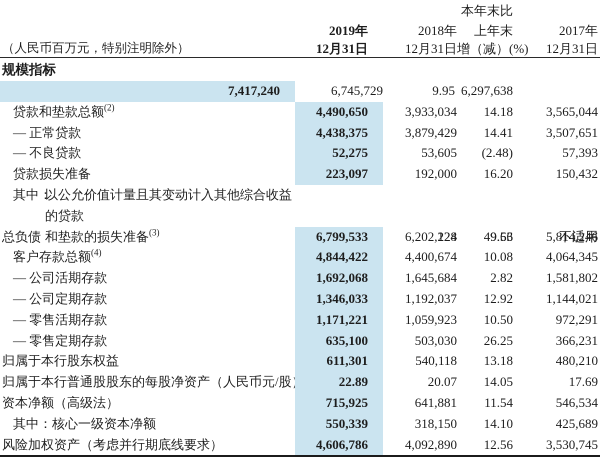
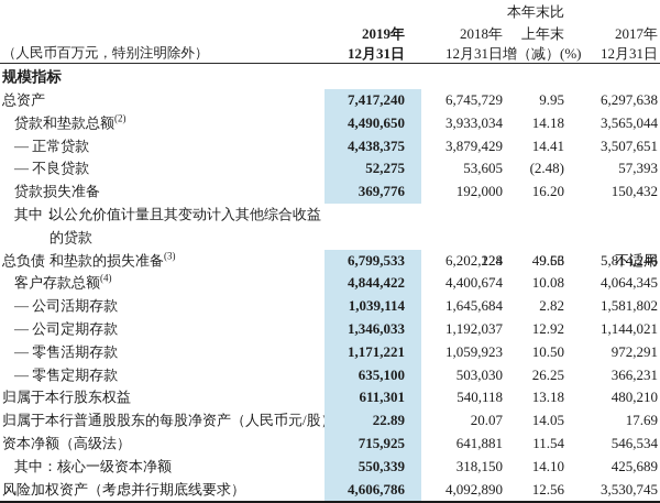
  本年末比
  2019年
  2018年
  上年末
  2017年
  （人民币百万元，特别注明除外）
  12月31日
  12月31日
  增（减）(
  12月31日
  规模指标
+ 总资产
  7,417,240
  6,745,729
  9.95
  6,297,638
  贷款和垫款总额(2)
  4,490,650
  3,933,034
  14.18
  3,565,044
  — 正常贷款
  4,438,375
  3,879,429
  14.41
  3,507,651
  — 不良贷款
  52,275
  53,605
  (2.48)
  57,393
  贷款损失准备
- 223,097
+ 369,776
  192,000
  16.20
  150,432
  其中：
  以公允价值计量且其变动计入其他综合收益的贷款
  和垫款的损失准备(3)
  228
  49.56
  不适用
  总负债
  6,799,533
  6,202,124
  9.63
  5,814,246
  客户存款总额(4)
  4,844,422
  4,400,674
  10.08
  4,064,345
  — 公司活期存款
- 1,692,068
+ 1,039,114
  1,645,684
  2.82
  1,581,802
  — 公司定期存款
  1,346,033
  1,192,037
  12.92
  1,144,021
  — 零售活期存款
  1,171,221
  1,059,923
  10.50
  972,291
  — 零售定期存款
  635,100
  503,030
  26.25
  366,231
  归属于本行股东权益
  611,301
  540,118
  13.18
  480,210
  归属于本行普通股股东的每股净资产（人民币元/股
  22.89
  20.07
  14.05
  17.69
  资本净额（高级法）
  715,925
  641,881
  11.54
  546,534
  其中：核心一级资本净额
  550,339
  318,150
  14.10
  425,689
  风险加权资产（考虑并行期底线要求）
  4,606,786
  4,092,890
  12.56
  3,530,745
